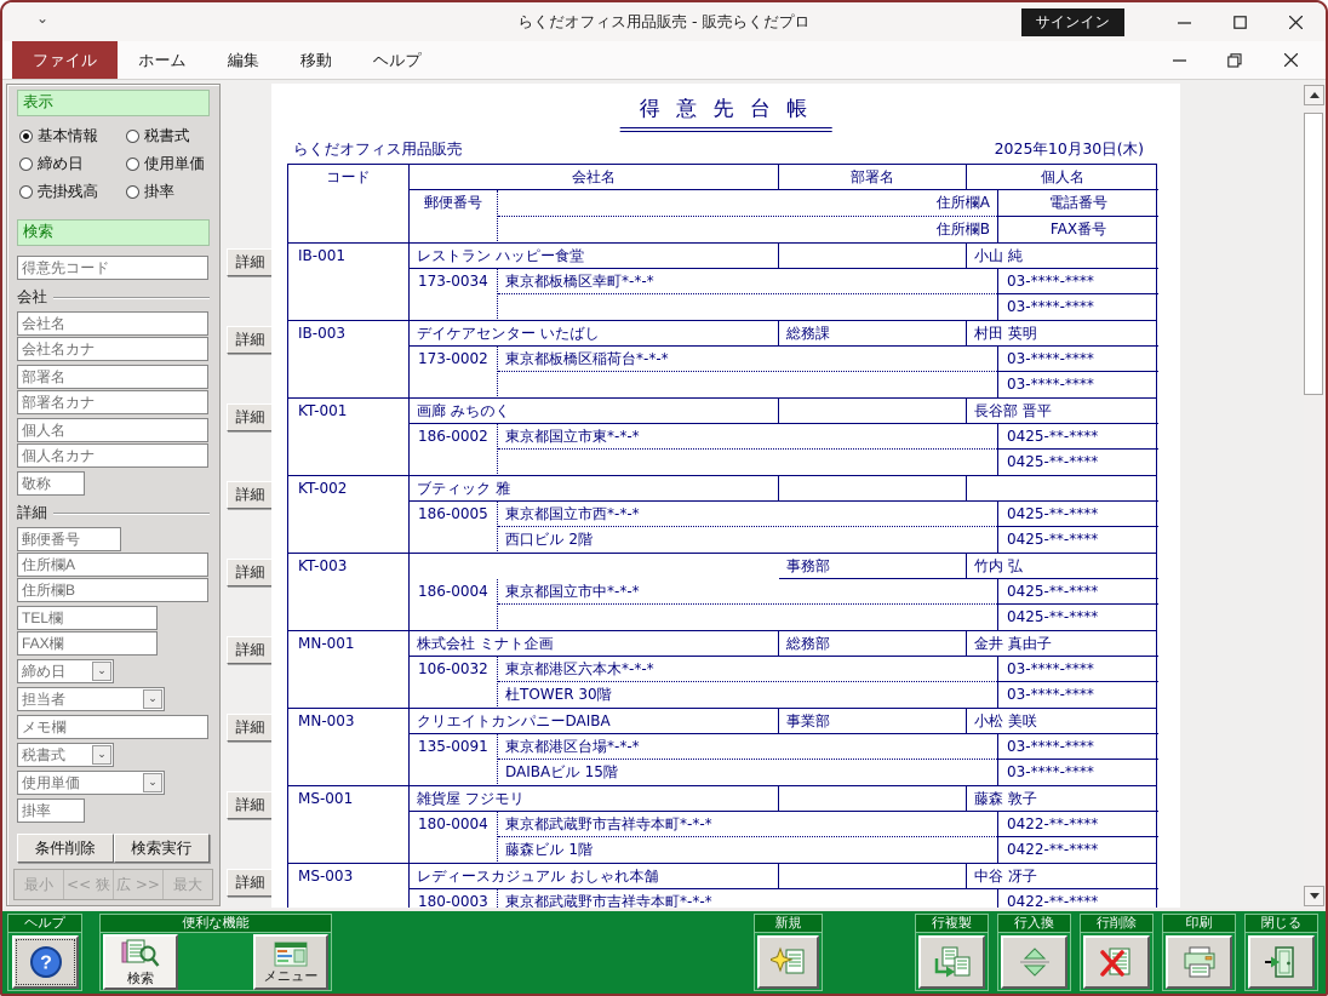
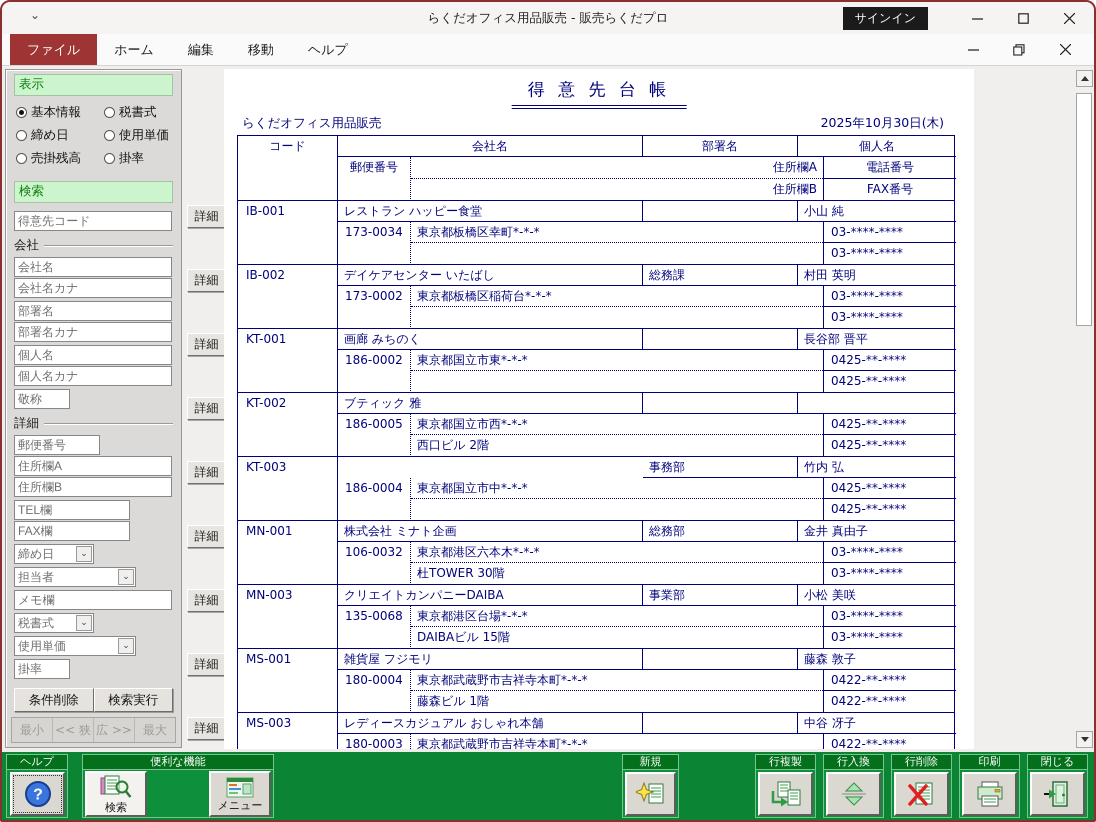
  ⌄
  らくだオフィス用品販売 - 販売らくだプロ
  サインイン
  ファイル
  ホーム
  編集
  移動
  ヘルプ
  表示
  基本情報
  税書式
  締め日
  使用単価
  売掛残高
  掛率
  検索
  得意先コード
  会社
  会社名
  会社名カナ
  部署名
  部署名カナ
  個人名
  個人名カナ
  敬称
  詳細
  郵便番号
  住所欄A
  住所欄B
  TEL欄
  FAX欄
  締め日
  ⌄
  担当者
  ⌄
  メモ欄
  税書式
  ⌄
  使用単価
  ⌄
  掛率
  条件削除
  検索実行
  最小
  << 狭
  広 >>
  最大
  詳細
  詳細
  詳細
  詳細
  詳細
  詳細
  詳細
  詳細
  詳細
  得 意 先 台 帳
  らくだオフィス用品販売
  2025年10月30日(木)
  コード
  会社名
  部署名
  個人名
  郵便番号
  住所欄A
  住所欄B
  電話番号
  FAX番号
  IB-001
  レストラン ハッピー食堂
  小山 純
  173-0034
  東京都板橋区幸町*-*-*
  03-****-****
  03-****-****
- IB-003
+ IB-002
  デイケアセンター いたばし
  総務課
  村田 英明
  173-0002
  東京都板橋区稲荷台*-*-*
  03-****-****
  03-****-****
  KT-001
  画廊 みちのく
  長谷部 晋平
  186-0002
  東京都国立市東*-*-*
  0425-**-****
  0425-**-****
  KT-002
  ブティック 雅
  186-0005
  東京都国立市西*-*-*
  西口ビル 2階
  0425-**-****
  0425-**-****
  KT-003
  事務部
  竹内 弘
  186-0004
  東京都国立市中*-*-*
  0425-**-****
  0425-**-****
  MN-001
  株式会社 ミナト企画
  総務部
  金井 真由子
  106-0032
  東京都港区六本木*-*-*
  杜TOWER 30階
  03-****-****
  03-****-****
  MN-003
  クリエイトカンパニーDAIBA
  事業部
  小松 美咲
- 135-0091
+ 135-0068
  東京都港区台場*-*-*
  DAIBAビル 15階
  03-****-****
  03-****-****
  MS-001
  雑貨屋 フジモリ
  藤森 敦子
  180-0004
  東京都武蔵野市吉祥寺本町*-*-*
  藤森ビル 1階
  0422-**-****
  0422-**-****
  MS-003
  レディースカジュアル おしゃれ本舗
  中谷 冴子
  180-0003
  東京都武蔵野市吉祥寺本町*-*-*
  0422-**-****
  ヘルプ
  ?
  便利な機能
  検索
  メニュー
  新規
  行複製
  行入換
  行削除
  印刷
  閉じる
